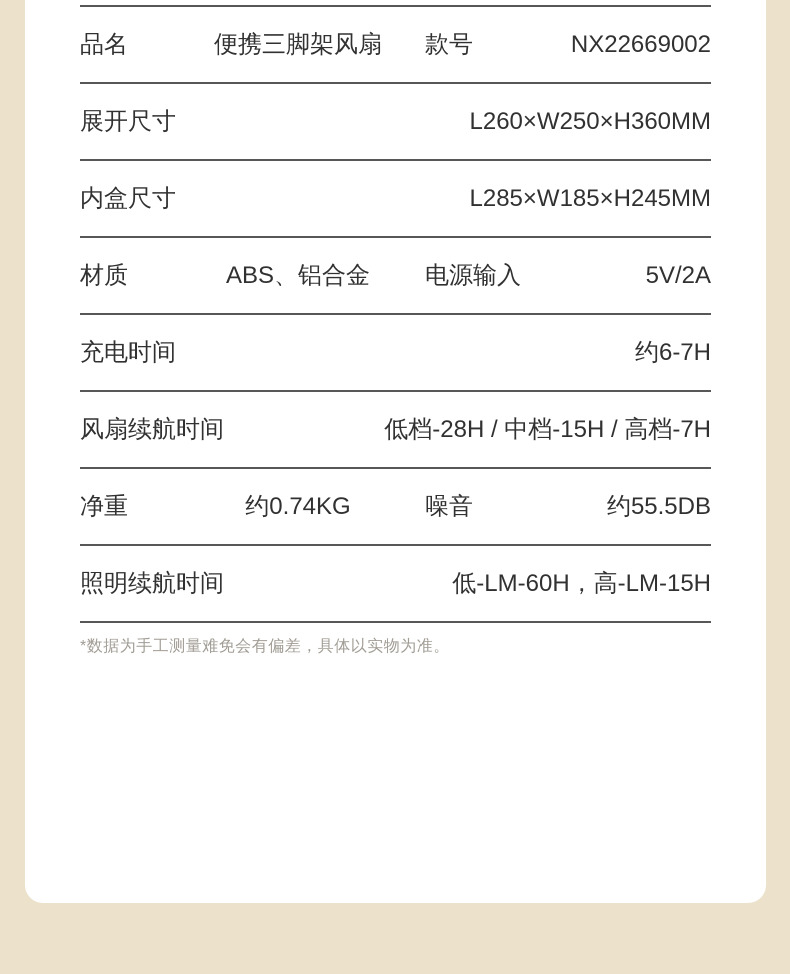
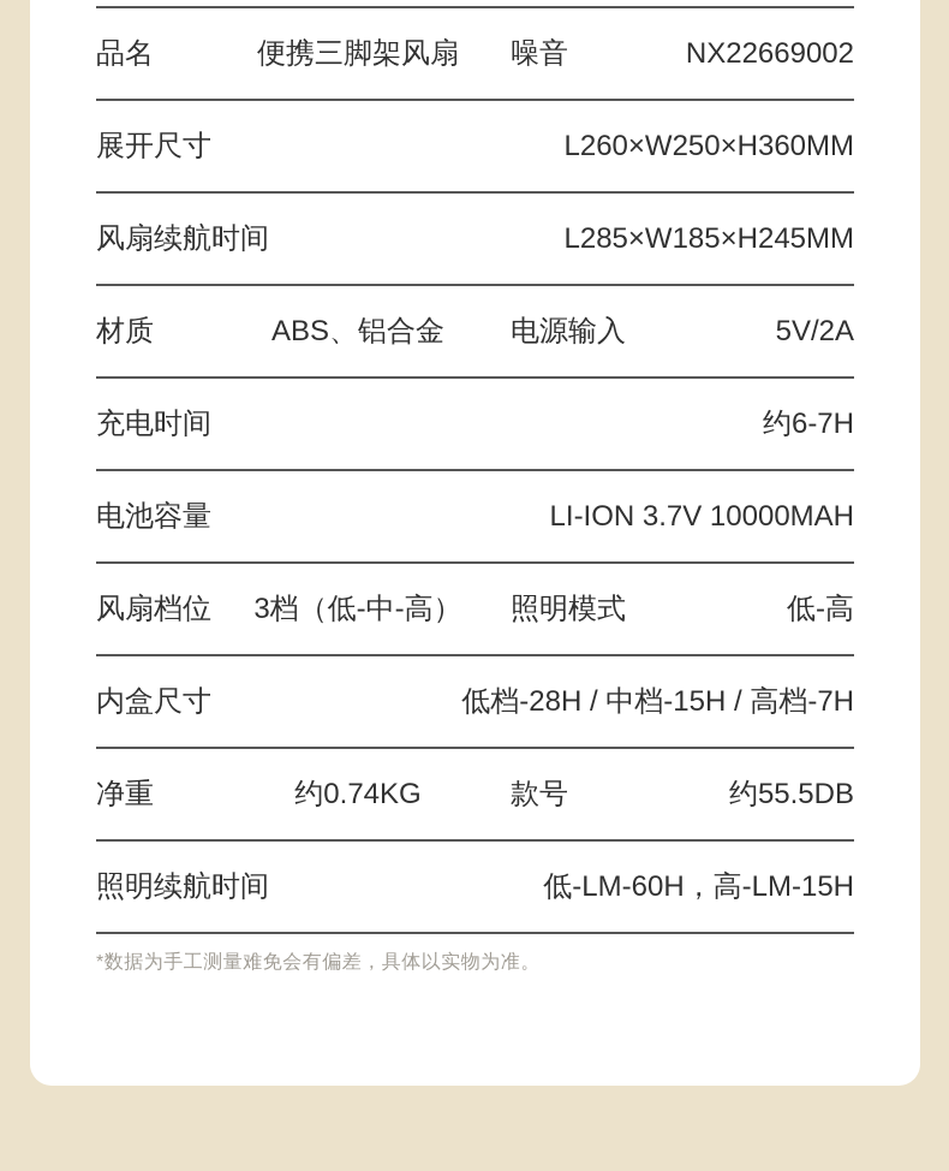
  品名
  便携三脚架风扇
- 款号
+ 噪音
  NX22669002
  展开尺寸
  L260×W250×H360MM
- 内盒尺寸
+ 风扇续航时间
  L285×W185×H245MM
  材质
  ABS、铝合金
  电源输入
  5V/2A
  充电时间
  约6-7H
+ 电池容量
+ LI-ION 3.7V 10000MAH
+ 风扇档位
+ 3档（低-中-高）
+ 照明模式
+ 低-高
- 风扇续航时间
+ 内盒尺寸
  低档-28H / 中档-15H / 高档-7H
  净重
  约0.74KG
- 噪音
+ 款号
  约55.5DB
  照明续航时间
  低-LM-60H，高-LM-15H
  *数据为手工测量难免会有偏差，具体以实物为准。
